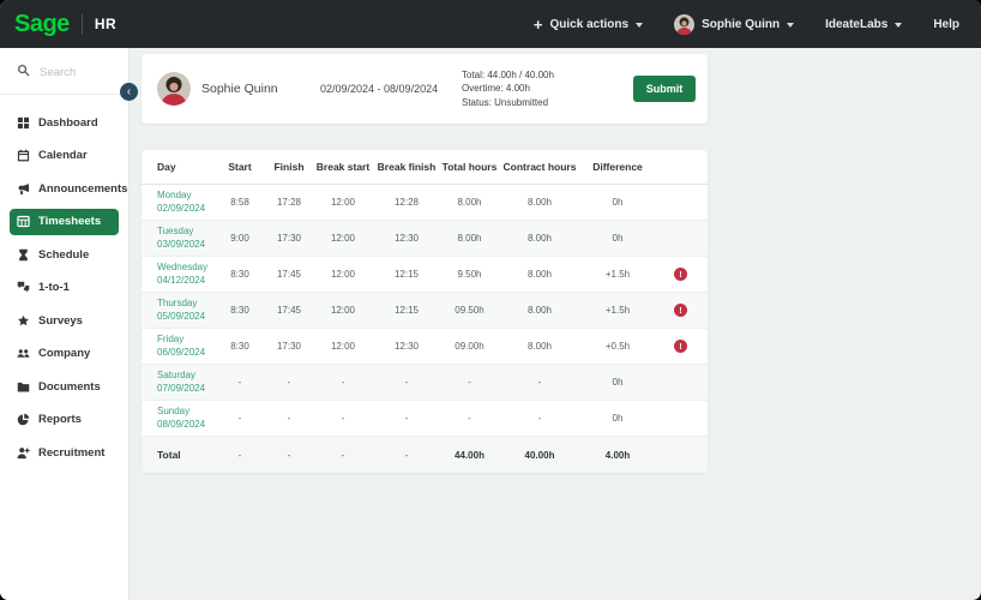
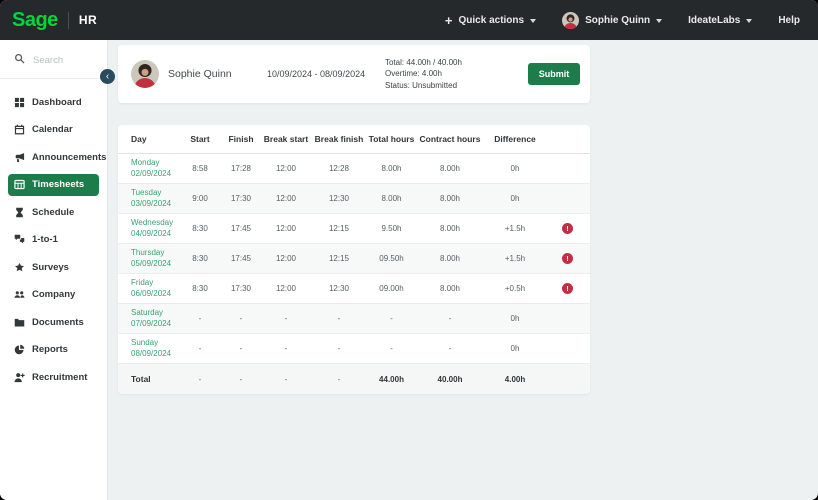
  Sage
  HR
  +
  Quick actions
  Sophie Quinn
  IdeateLabs
  Help
  Search
  Dashboard
  Calendar
  Announcements
  Timesheets
  Schedule
  1-to-1
  Surveys
  Company
  Documents
  Reports
  Recruitment
  ‹
  Sophie Quinn
- 02/09/2024 - 08/09/2024
+ 10/09/2024 - 08/09/2024
  Total: 44.00h / 40.00h
  Overtime: 4.00h
  Status: Unsubmitted
  Submit
  Day
  Start
  Finish
  Break start
  Break finish
  Total hours
  Contract hours
  Difference
  Monday
  02/09/2024
  8:58
  17:28
  12:00
  12:28
  8.00h
  8.00h
  0h
  Tuesday
  03/09/2024
  9:00
  17:30
  12:00
  12:30
  8.00h
  8.00h
  0h
  Wednesday
- 04/12/2024
+ 04/09/2024
  8:30
  17:45
  12:00
  12:15
  9.50h
  8.00h
  +1.5h
  !
  Thursday
  05/09/2024
  8:30
  17:45
  12:00
  12:15
  09.50h
  8.00h
  +1.5h
  !
  Friday
  06/09/2024
  8:30
  17:30
  12:00
  12:30
  09.00h
  8.00h
  +0.5h
  !
  Saturday
  07/09/2024
  -
  -
  -
  -
  -
  -
  0h
  Sunday
  08/09/2024
  -
  -
  -
  -
  -
  -
  0h
  Total
  -
  -
  -
  -
  44.00h
  40.00h
  4.00h
